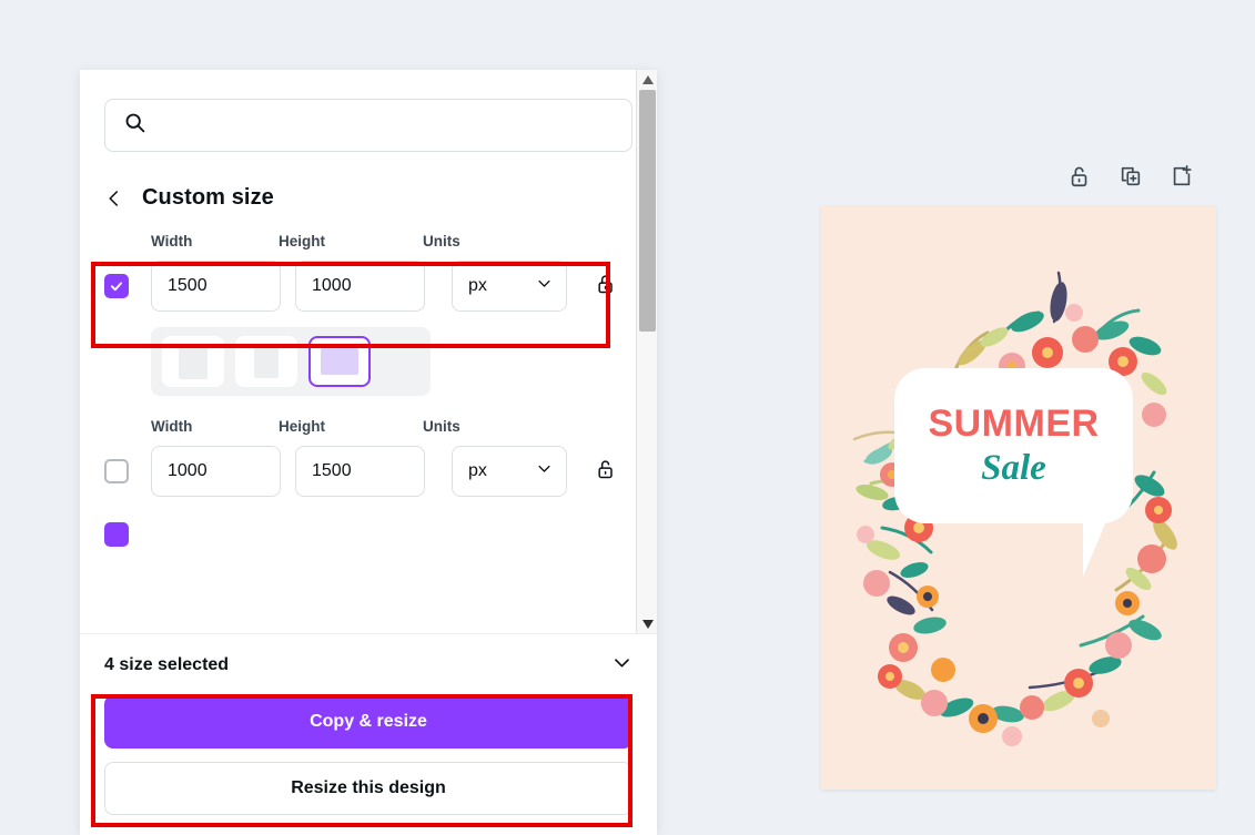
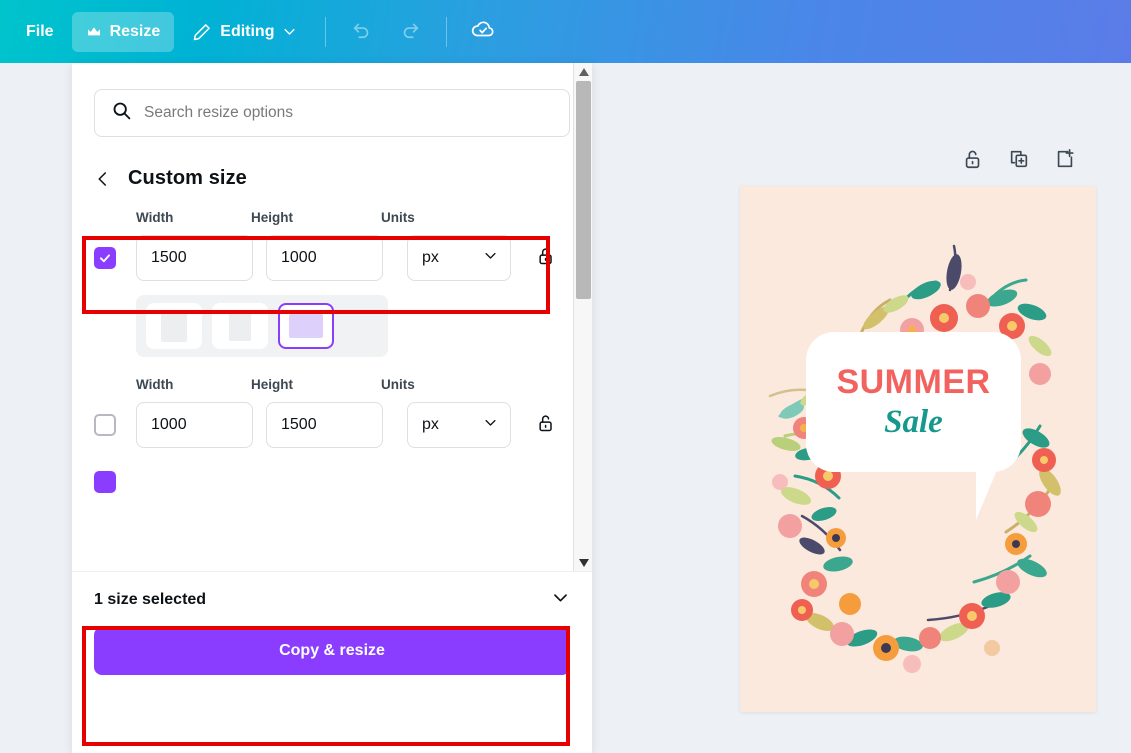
+ File
+ Resize
+ Editing
+ Search resize options
  Custom size
  Width
  Height
  Units
  1500
  1000
  px
  Width
  Height
  Units
  1000
  1500
  px
- 4 size selected
+ 1 size selected
  Copy & resize
- Resize this design
  SUMMER
  Sale
